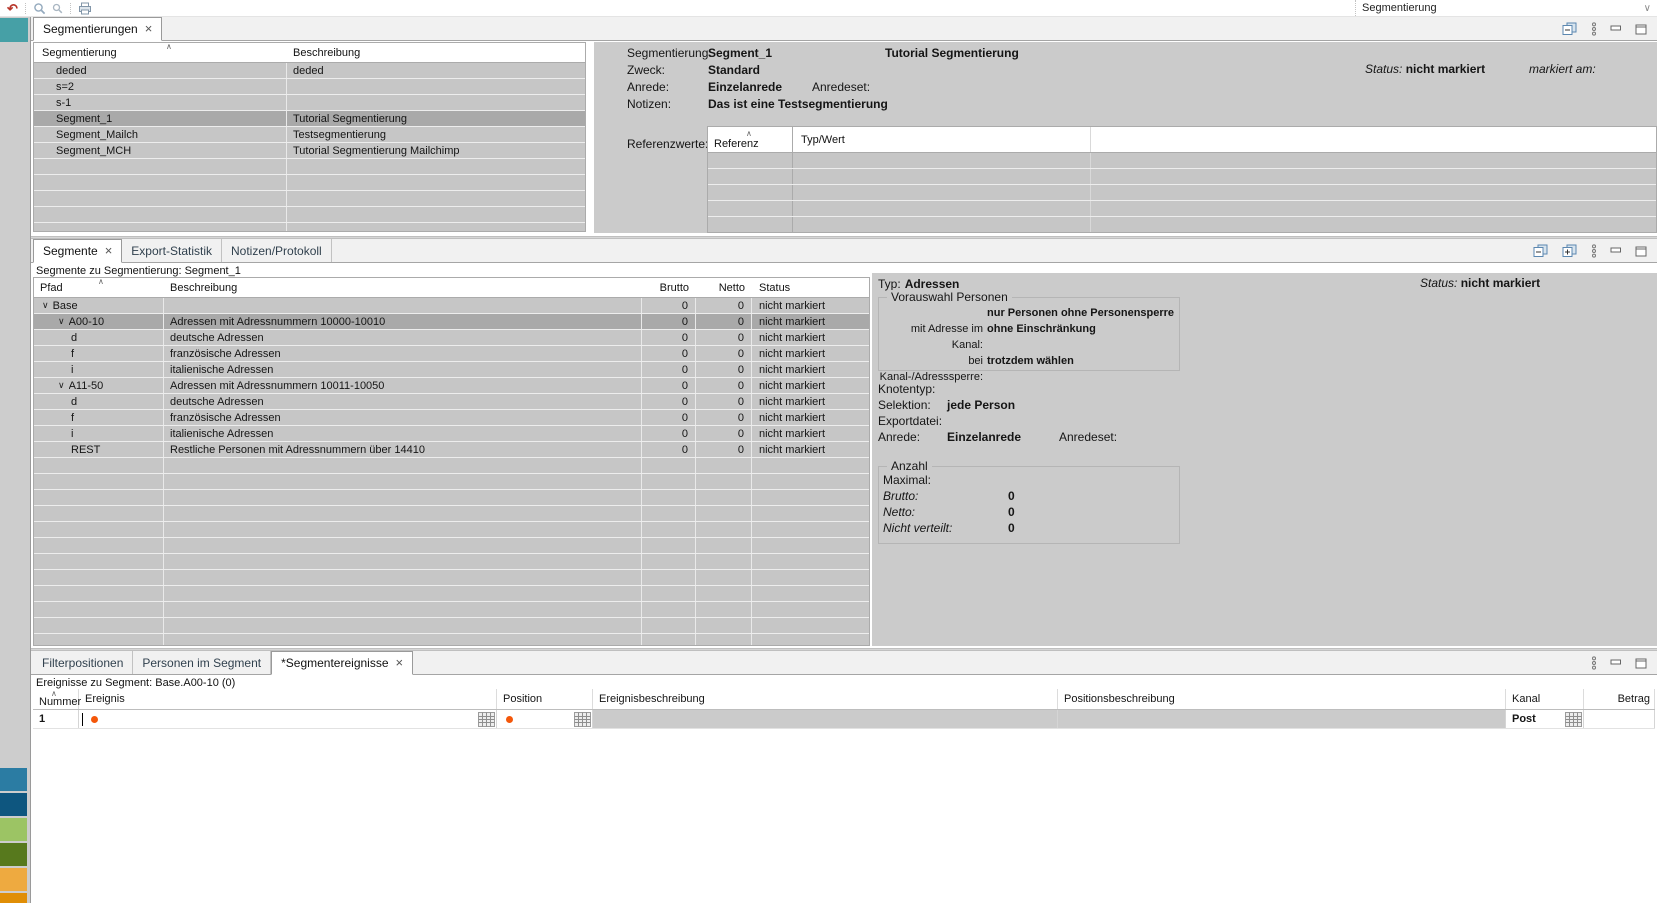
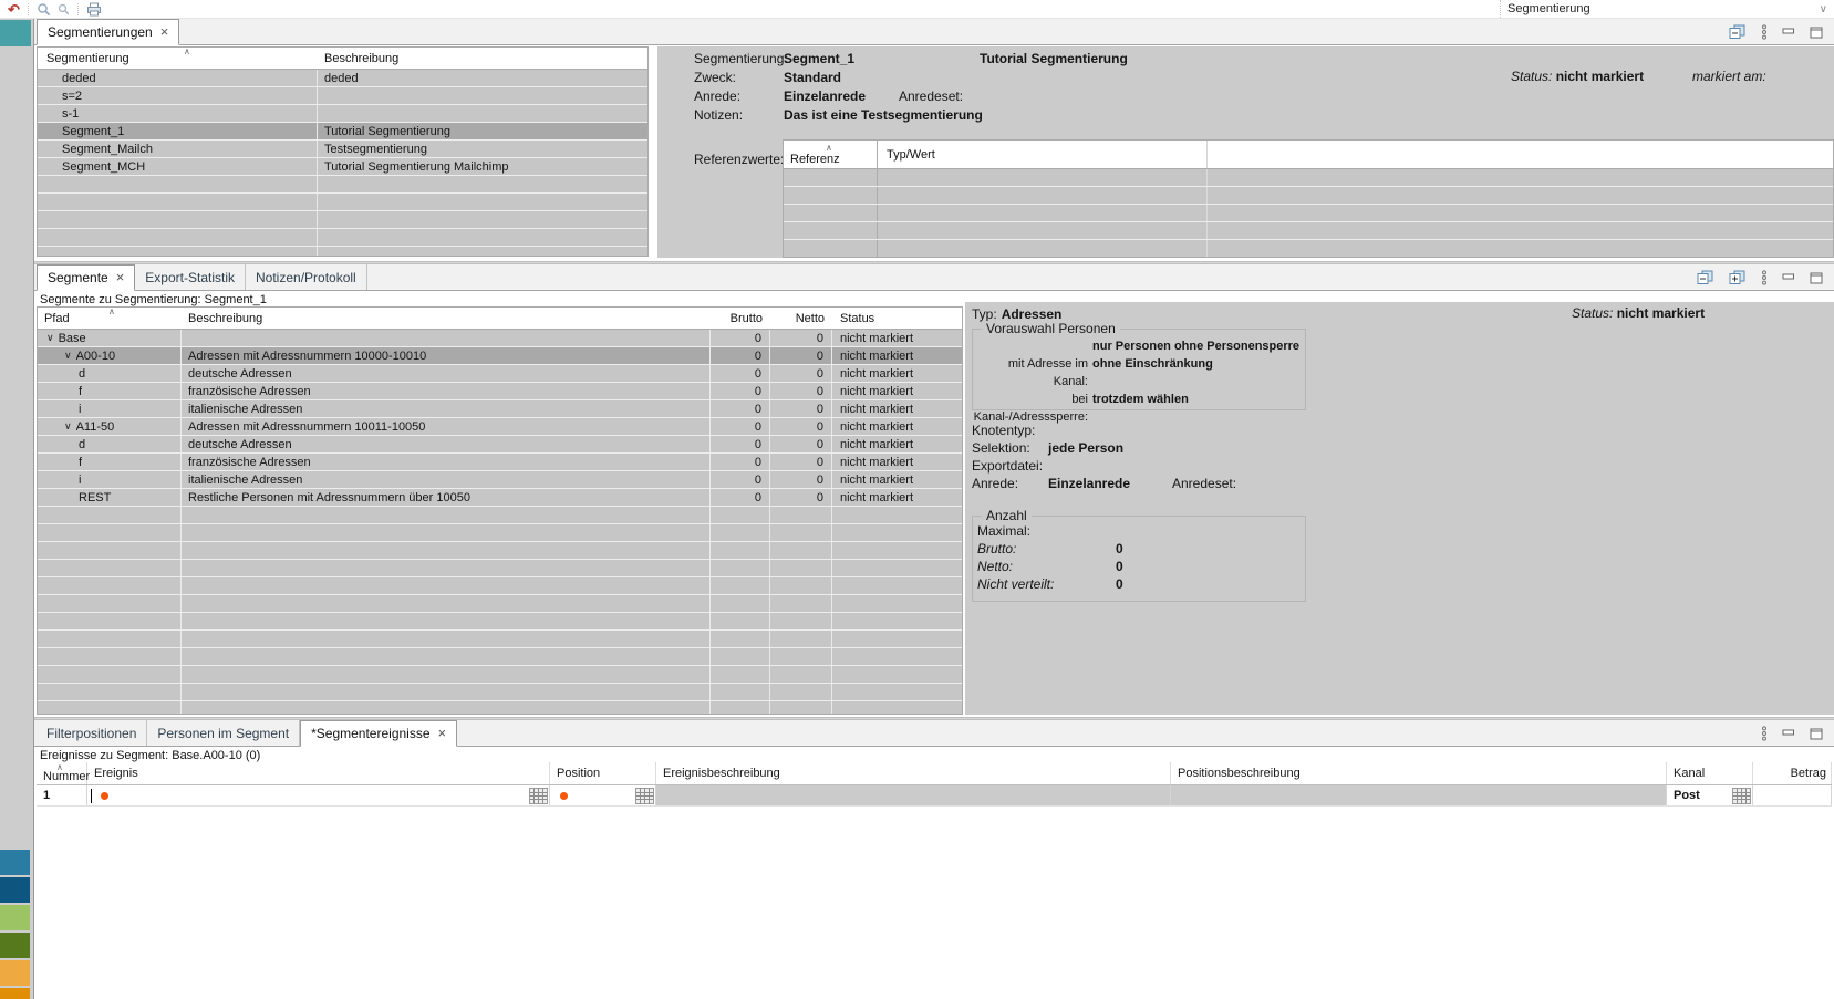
  ↶
  Segmentierung
  ∨
  Segmentierungen
  ×
  ∧
  Segmentierung
  Beschreibung
  deded
  deded
  s=2
  s-1
  Segment_1
  Tutorial Segmentierung
  Segment_Mailch
  Testsegmentierung
  Segment_MCH
  Tutorial Segmentierung Mailchimp
  Segmentierung
  Segment_1
  Tutorial Segmentierung
  Zweck:
  Standard
  Anrede:
  Einzelanrede
  Anredeset:
  Notizen:
  Das ist eine Testsegmentierung
  Status: nicht markiert
  markiert am:
  Referenzwerte
  ∧
  Referenz
  Typ/Wert
  Segmente
  ×
  Export-Statistik
  Notizen/Protokoll
  Segmente zu Segmentierung: Segment_1
  ∧
  Pfad
  Beschreibung
  Brutto
  Netto
  Status
  ∨
  Base
  0
  0
  nicht markiert
  ∨
  A00-10
  Adressen mit Adressnummern 10000-10010
  0
  0
  nicht markiert
  d
  deutsche Adressen
  0
  0
  nicht markiert
  f
  französische Adressen
  0
  0
  nicht markiert
  i
  italienische Adressen
  0
  0
  nicht markiert
  ∨
  A11-50
  Adressen mit Adressnummern 10011-10050
  0
  0
  nicht markiert
  d
  deutsche Adressen
  0
  0
  nicht markiert
  f
  französische Adressen
  0
  0
  nicht markiert
  i
  italienische Adressen
  0
  0
  nicht markiert
  REST
- Restliche Personen mit Adressnummern über 14410
+ Restliche Personen mit Adressnummern über 10050
  0
  0
  nicht markiert
  Typ:
  Adressen
  Status: nicht markiert
  Vorauswahl Personen
  nur Personen ohne Personensperre
  mit Adresse im Kanal:
  ohne Einschränkung
  bei Kanal-/Adresssperre:
  trotzdem wählen
  Knotentyp:
  Selektion:
  jede Person
  Exportdatei:
  Anrede:
  Einzelanrede
  Anredeset:
  Anzahl
  Maximal:
  Brutto:
  0
  Netto:
  0
  Nicht verteilt:
  0
  Filterpositionen
  Personen im Segment
  *Segmentereignisse
  ×
  Ereignisse zu Segment: Base.A00-10 (0)
  ∧
  Nummer
  Ereignis
  Position
  Ereignisbeschreibung
  Positionsbeschreibung
  Kanal
  Betrag
  1
  Post
